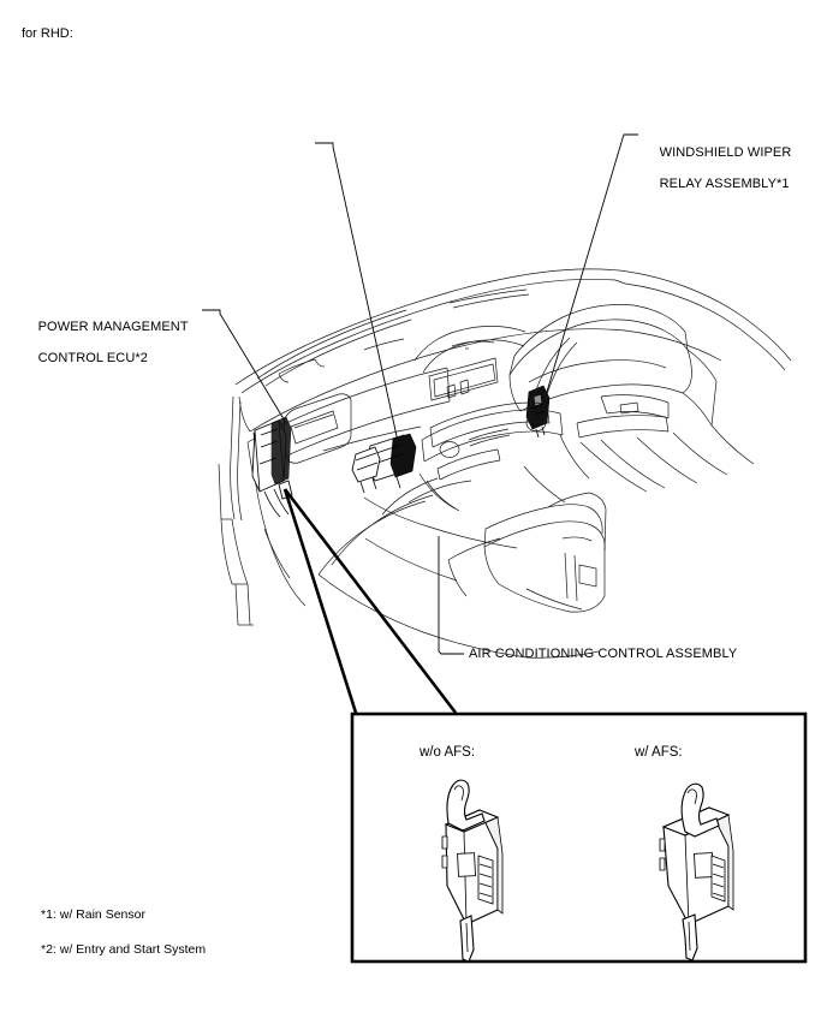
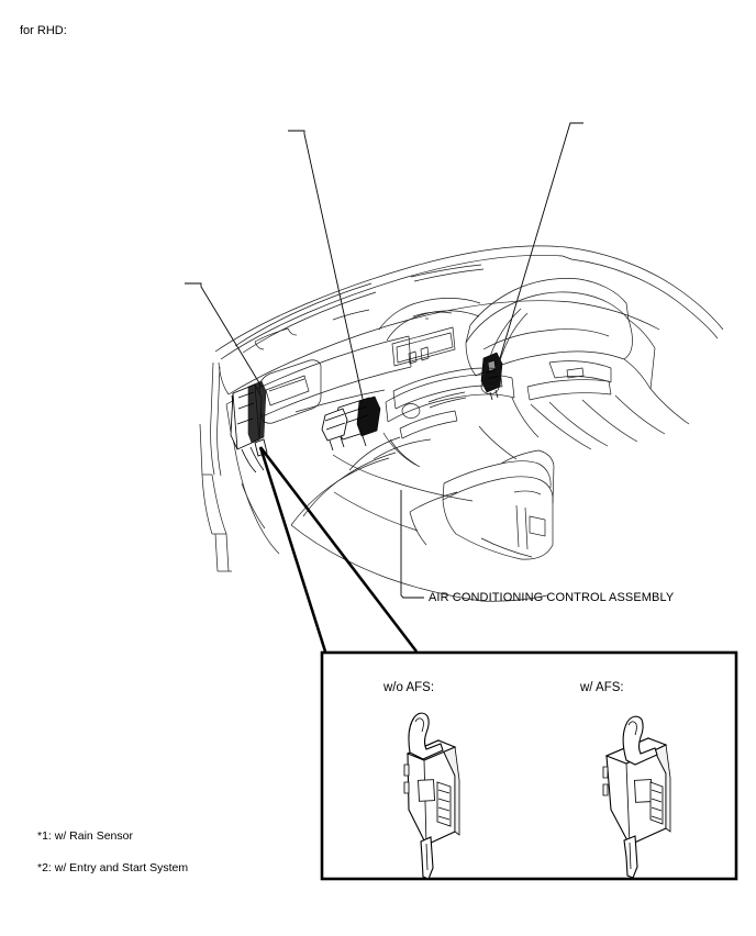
  for RHD:
- WINDSHIELD WIPER
- RELAY ASSEMBLY*1
- POWER MANAGEMENT
- CONTROL ECU*2
  AIR CONDITIONING CONTROL ASSEMBLY
  w/o AFS:
  w/ AFS:
  *1: w/ Rain Sensor
  *2: w/ Entry and Start System
